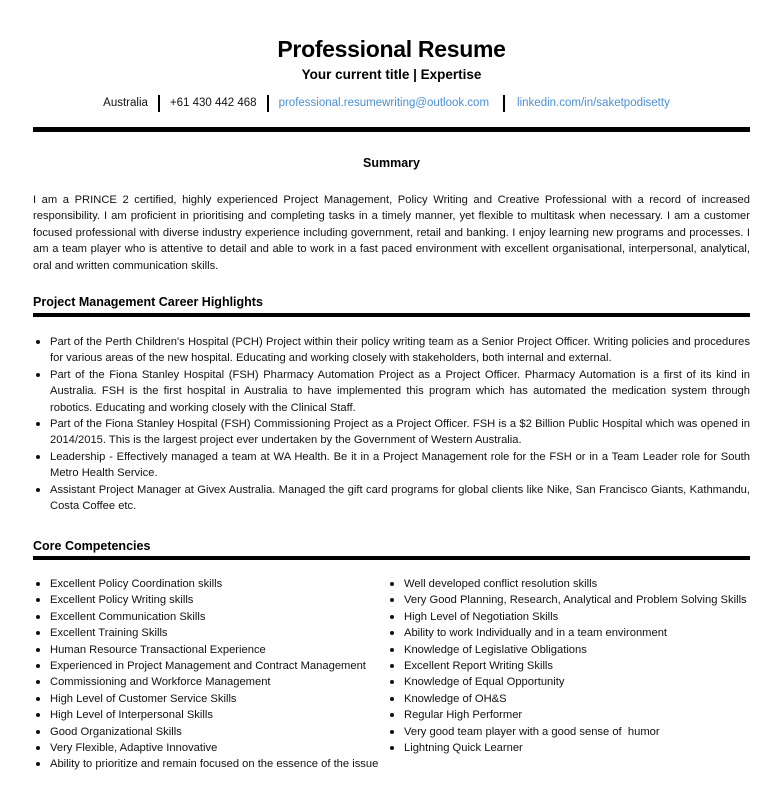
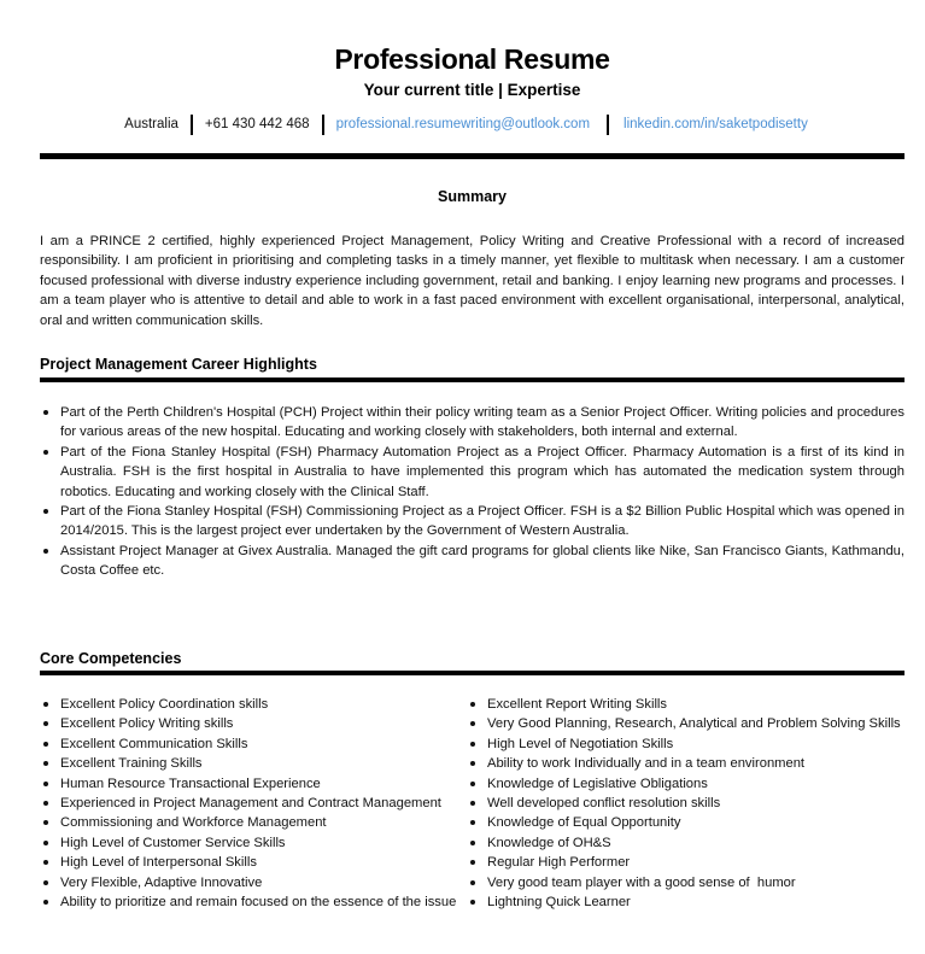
  Professional Resume
  Your current title | Expertise
  Australia
  +61 430 442 468
  professional.resumewriting@outlook.com
  linkedin.com/in/saketpodisetty
  Summary
  I am a PRINCE 2 certified, highly experienced Project Management, Policy Writing and Creative Professional with a record of increased responsibility. I am proficient in prioritising and completing tasks in a timely manner, yet flexible to multitask when necessary. I am a customer focused professional with diverse industry experience including government, retail and banking. I enjoy learning new programs and processes. I am a team player who is attentive to detail and able to work in a fast paced environment with excellent organisational, interpersonal, analytical, oral and written communication skills.
  Project Management Career Highlights
  Part of the Perth Children's Hospital (PCH) Project within their policy writing team as a Senior Project Officer. Writing policies and procedures for various areas of the new hospital. Educating and working closely with stakeholders, both internal and external.
  Part of the Fiona Stanley Hospital (FSH) Pharmacy Automation Project as a Project Officer. Pharmacy Automation is a first of its kind in Australia. FSH is the first hospital in Australia to have implemented this program which has automated the medication system through robotics. Educating and working closely with the Clinical Staff.
  Part of the Fiona Stanley Hospital (FSH) Commissioning Project as a Project Officer. FSH is a $2 Billion Public Hospital which was opened in 2014/2015. This is the largest project ever undertaken by the Government of Western Australia.
- Leadership - Effectively managed a team at WA Health. Be it in a Project Management role for the FSH or in a Team Leader role for South Metro Health Service.
  Assistant Project Manager at Givex Australia. Managed the gift card programs for global clients like Nike, San Francisco Giants, Kathmandu, Costa Coffee etc.
  Core Competencies
  Excellent Policy Coordination skills
  Excellent Policy Writing skills
  Excellent Communication Skills
  Excellent Training Skills
  Human Resource Transactional Experience
  Experienced in Project Management and Contract Management
  Commissioning and Workforce Management
  High Level of Customer Service Skills
  High Level of Interpersonal Skills
- Good Organizational Skills
  Very Flexible, Adaptive Innovative
  Ability to prioritize and remain focused on the essence of the issue
- Well developed conflict resolution skills
+ Excellent Report Writing Skills
  Very Good Planning, Research, Analytical and Problem Solving Skills
  High Level of Negotiation Skills
  Ability to work Individually and in a team environment
  Knowledge of Legislative Obligations
- Excellent Report Writing Skills
+ Well developed conflict resolution skills
  Knowledge of Equal Opportunity
  Knowledge of OH&S
  Regular High Performer
  Very good team player with a good sense of humor
  Lightning Quick Learner
